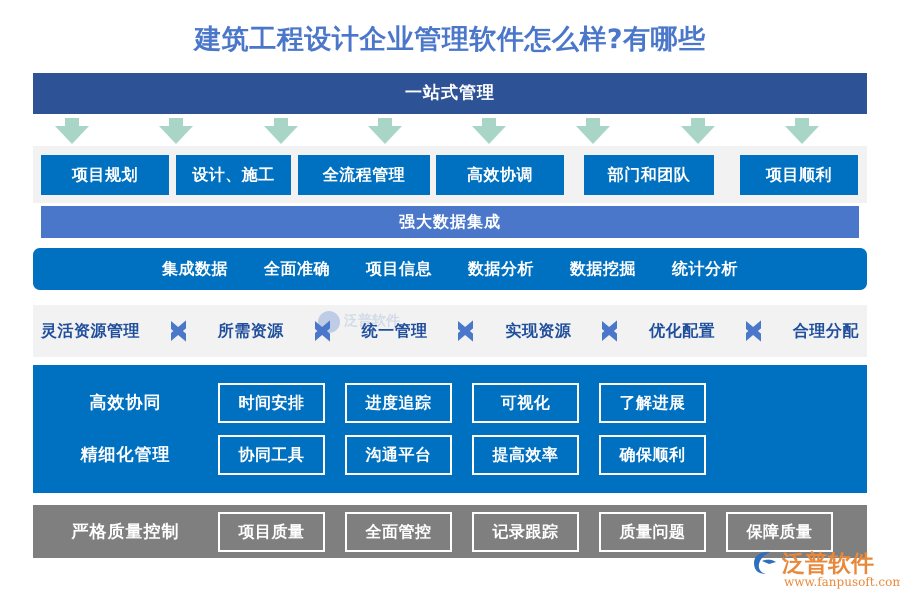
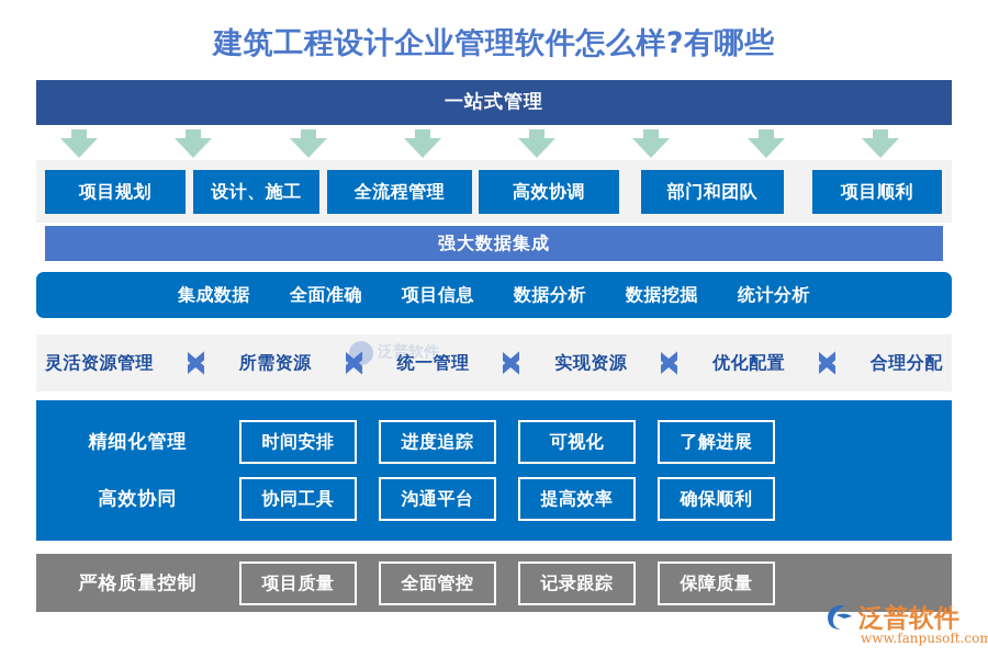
  建筑工程设计企业管理软件怎么样?有哪些
  一站式管理
  项目规划
  设计、施工
  全流程管理
  高效协调
  部门和团队
  项目顺利
  强大数据集成
  集成数据
  全面准确
  项目信息
  数据分析
  数据挖掘
  统计分析
  泛普软件
  灵活资源管理
  所需资源
  统一管理
  实现资源
  优化配置
  合理分配
- 高效协同
+ 精细化管理
  时间安排
  进度追踪
  可视化
  了解进展
- 精细化管理
+ 高效协同
  协同工具
  沟通平台
  提高效率
  确保顺利
  严格质量控制
  项目质量
  全面管控
  记录跟踪
- 质量问题
  保障质量
  泛普软件
  www.fanpusoft.com
